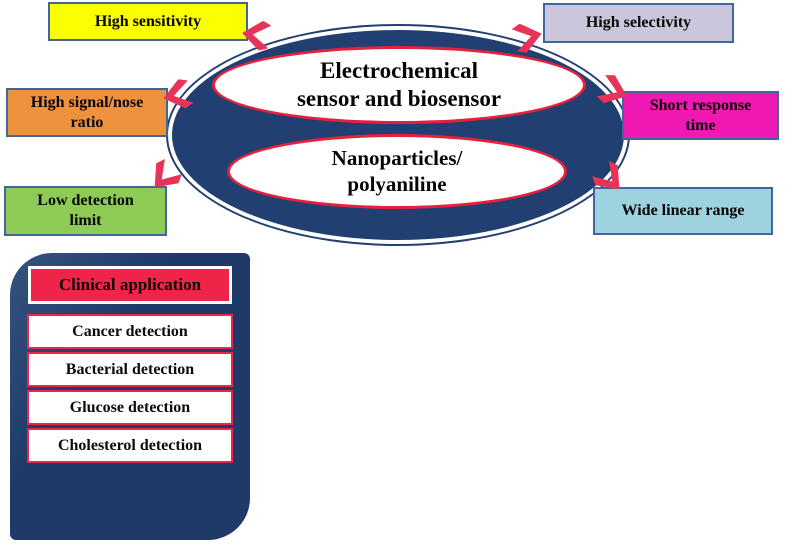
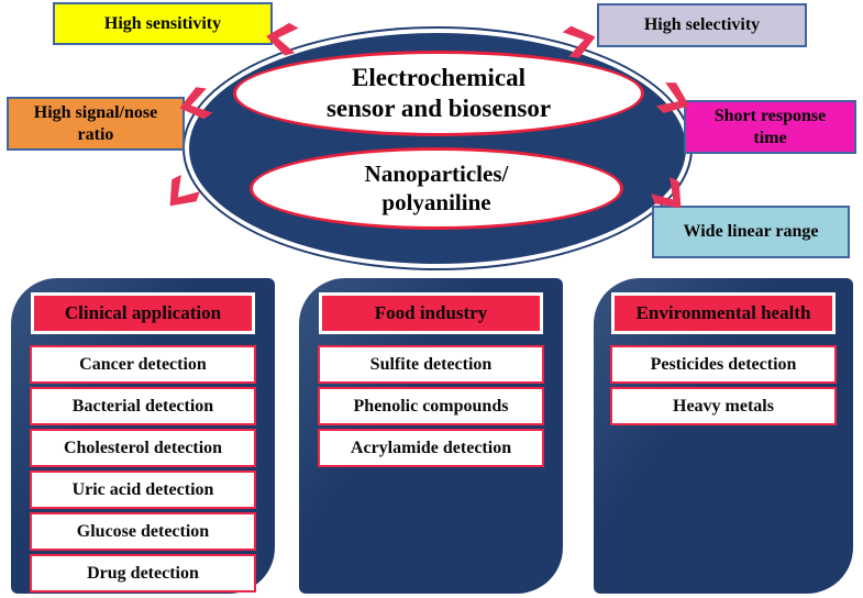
  Electrochemical
  sensor and biosensor
  Nanoparticles/
  polyaniline
  High sensitivity
  High selectivity
  High signal/nose
  ratio
  Short response
  time
- Low detection
- limit
  Wide linear range
  Clinical application
  Cancer detection
  Bacterial detection
- Glucose detection
+ Cholesterol detection
+ Uric acid detection
- Cholesterol detection
+ Glucose detection
+ Drug detection
+ Food industry
+ Sulfite detection
+ Phenolic compounds
+ Acrylamide detection
+ Environmental health
+ Pesticides detection
+ Heavy metals
